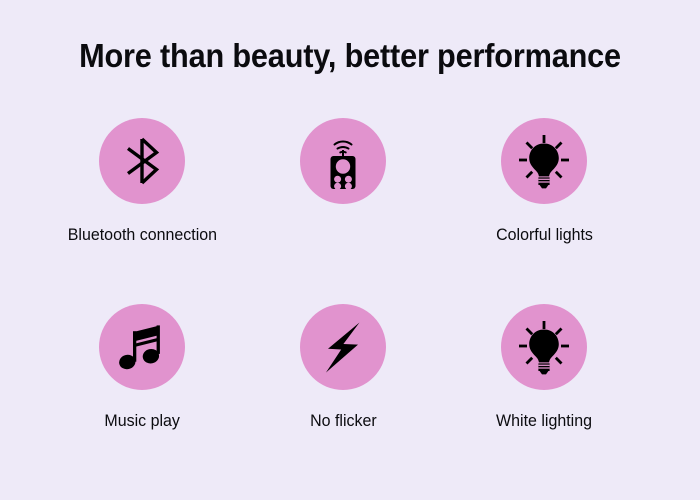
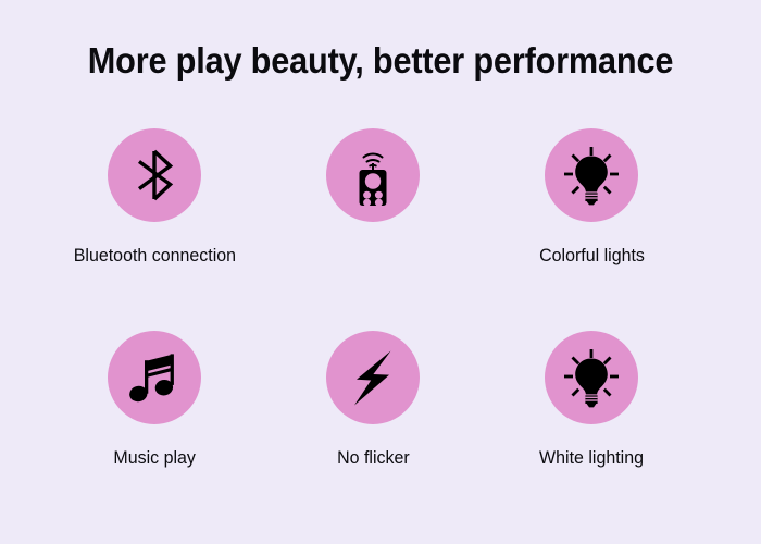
- More than beauty, better performance
+ More play beauty, better performance
  Bluetooth connection
  Colorful lights
  Music play
  No flicker
  White lighting
